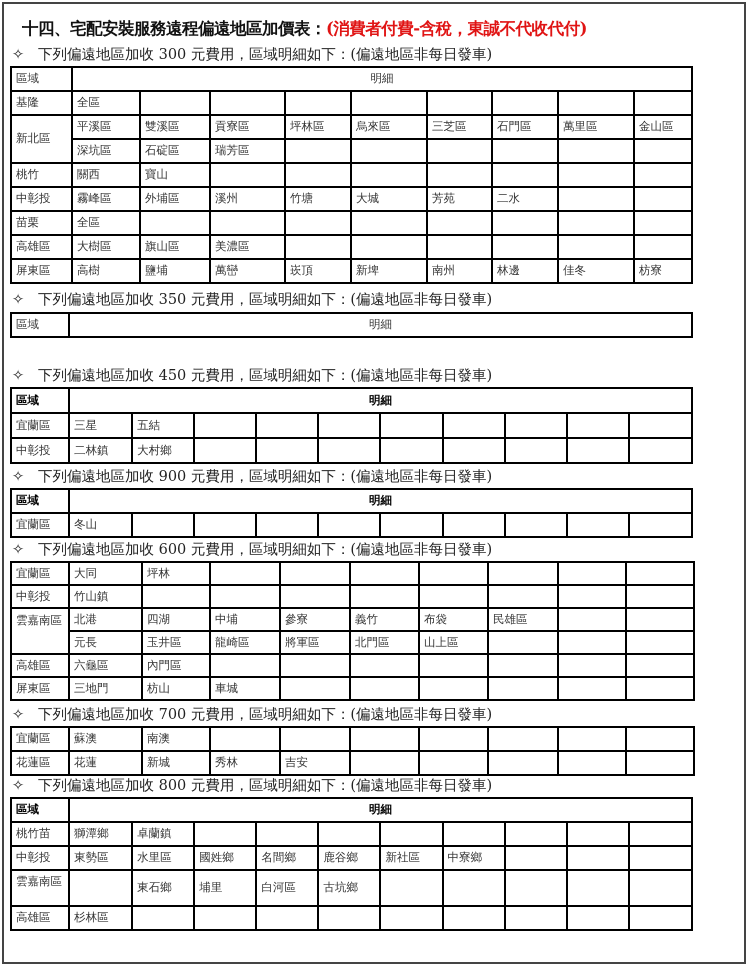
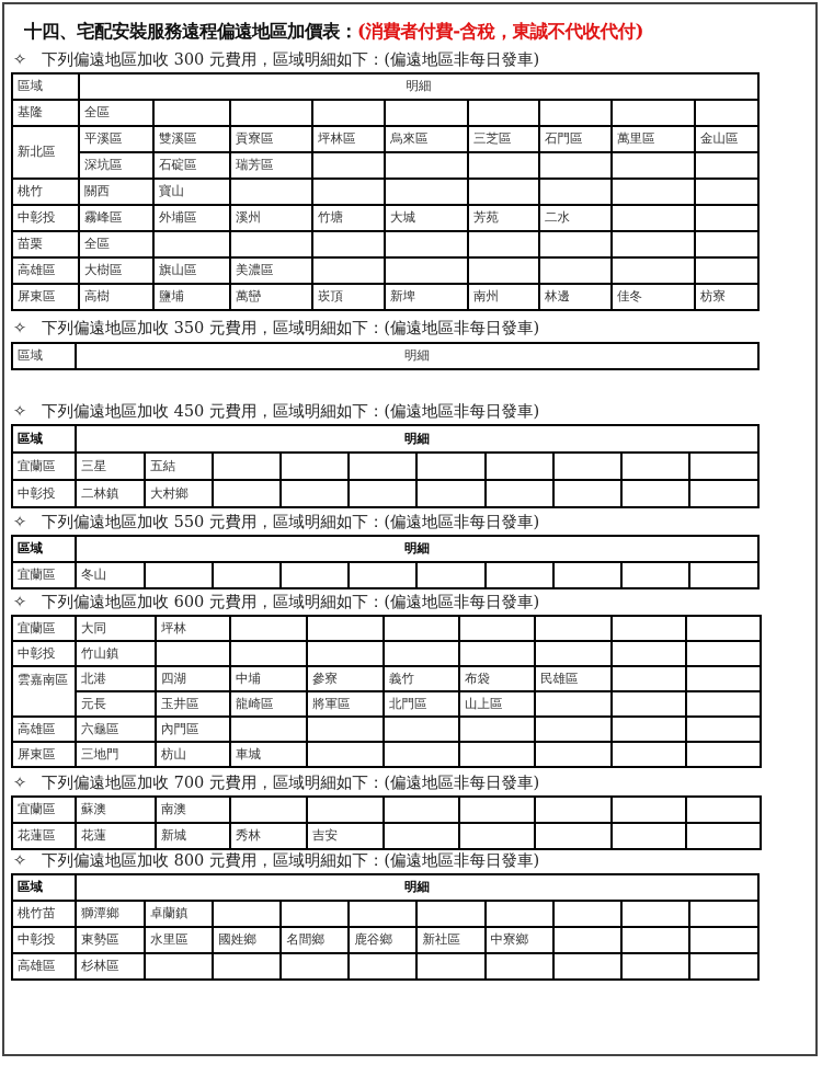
  十四、宅配安裝服務遠程偏遠地區加價表：(消費者付費-含稅，東誠不代收代付)
  ✧ 下列偏遠地區加收 300 元費用，區域明細如下：(偏遠地區非每日發車)
  區域	明細
  基隆	全區
  新北區	平溪區	雙溪區	貢寮區	坪林區	烏來區	三芝區	石門區	萬里區	金山區
  深坑區	石碇區	瑞芳區
  桃竹	關西	寶山
  中彰投	霧峰區	外埔區	溪州	竹塘	大城	芳苑	二水
  苗栗	全區
  高雄區	大樹區	旗山區	美濃區
  屏東區	高樹	鹽埔	萬巒	崁頂	新埤	南州	林邊	佳冬	枋寮
  ✧ 下列偏遠地區加收 350 元費用，區域明細如下：(偏遠地區非每日發車)
  區域	明細
  ✧ 下列偏遠地區加收 450 元費用，區域明細如下：(偏遠地區非每日發車)
  區域	明細
  宜蘭區	三星	五結
  中彰投	二林鎮	大村鄉
- ✧ 下列偏遠地區加收 900 元費用，區域明細如下：(偏遠地區非每日發車)
+ ✧ 下列偏遠地區加收 550 元費用，區域明細如下：(偏遠地區非每日發車)
  區域	明細
  宜蘭區	冬山
  ✧ 下列偏遠地區加收 600 元費用，區域明細如下：(偏遠地區非每日發車)
  宜蘭區	大同	坪林
  中彰投	竹山鎮
  雲嘉南區	北港	四湖	中埔	參寮	義竹	布袋	民雄區
  元長	玉井區	龍崎區	將軍區	北門區	山上區
  高雄區	六龜區	內門區
  屏東區	三地門	枋山	車城
  ✧ 下列偏遠地區加收 700 元費用，區域明細如下：(偏遠地區非每日發車)
  宜蘭區	蘇澳	南澳
  花蓮區	花蓮	新城	秀林	吉安
  ✧ 下列偏遠地區加收 800 元費用，區域明細如下：(偏遠地區非每日發車)
  區域	明細
  桃竹苗	獅潭鄉	卓蘭鎮
  中彰投	東勢區	水里區	國姓鄉	名間鄉	鹿谷鄉	新社區	中寮鄉
- 雲嘉南區		東石鄉	埔里	白河區	古坑鄉
  高雄區	杉林區
